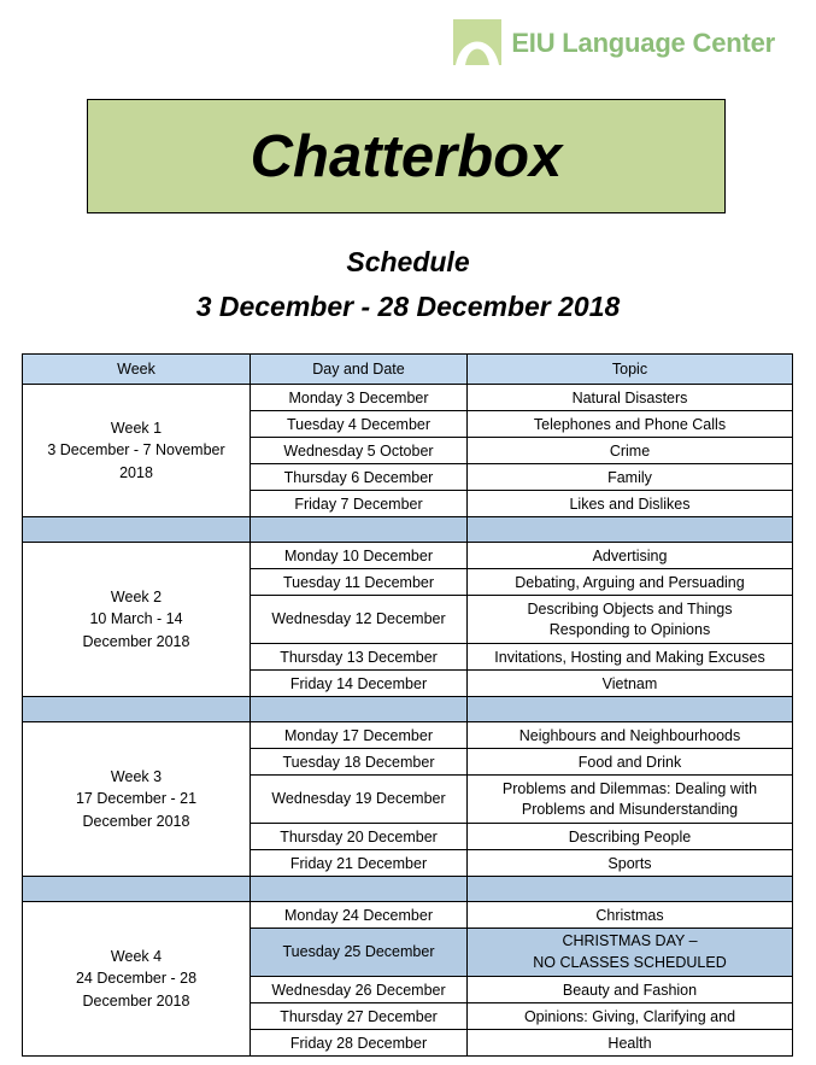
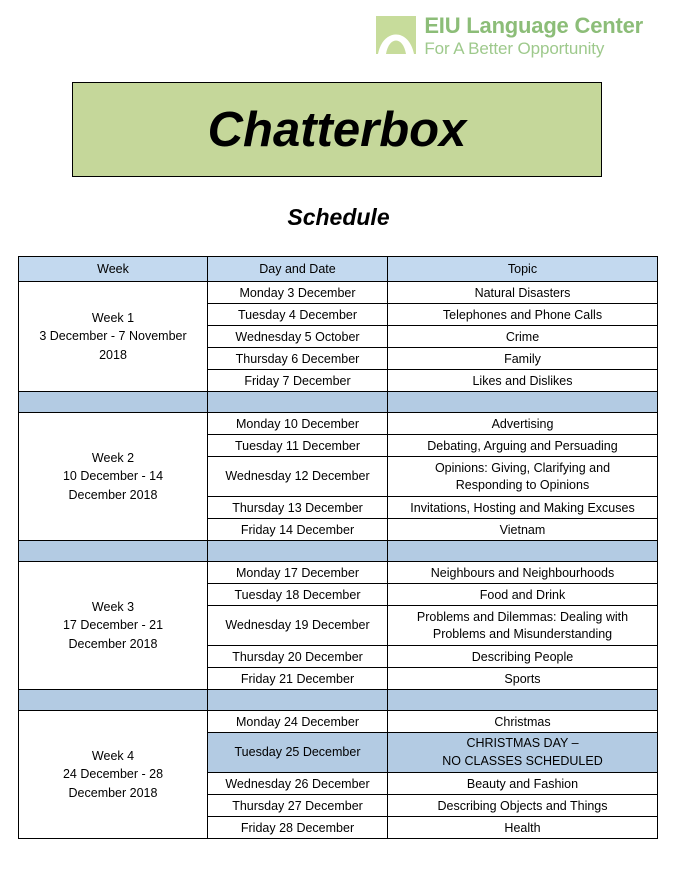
  EIU Language Center
+ For A Better Opportunity
  Chatterbox
  Schedule
- 3 December - 28 December 2018
  Week	Day and Date	Topic
  Week 13 December - 7 November2018	Monday 3 December	Natural Disasters
  Tuesday 4 December	Telephones and Phone Calls
  Wednesday 5 October	Crime
  Thursday 6 December	Family
  Friday 7 December	Likes and Dislikes
- Week 210 March - 14December 2018	Monday 10 December	Advertising
+ Week 210 December - 14December 2018	Monday 10 December	Advertising
  Tuesday 11 December	Debating, Arguing and Persuading
- Wednesday 12 December	Describing Objects and ThingsResponding to Opinions
+ Wednesday 12 December	Opinions: Giving, Clarifying andResponding to Opinions
  Thursday 13 December	Invitations, Hosting and Making Excuses
  Friday 14 December	Vietnam
  Week 317 December - 21December 2018	Monday 17 December	Neighbours and Neighbourhoods
  Tuesday 18 December	Food and Drink
  Wednesday 19 December	Problems and Dilemmas: Dealing withProblems and Misunderstanding
  Thursday 20 December	Describing People
  Friday 21 December	Sports
  Week 424 December - 28December 2018	Monday 24 December	Christmas
  Tuesday 25 December	CHRISTMAS DAY –NO CLASSES SCHEDULED
  Wednesday 26 December	Beauty and Fashion
- Thursday 27 December	Opinions: Giving, Clarifying and
+ Thursday 27 December	Describing Objects and Things
  Friday 28 December	Health
